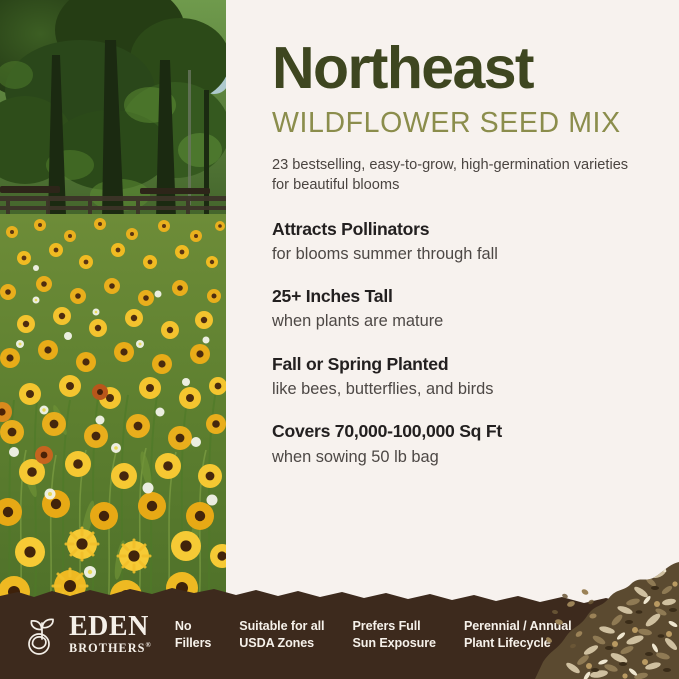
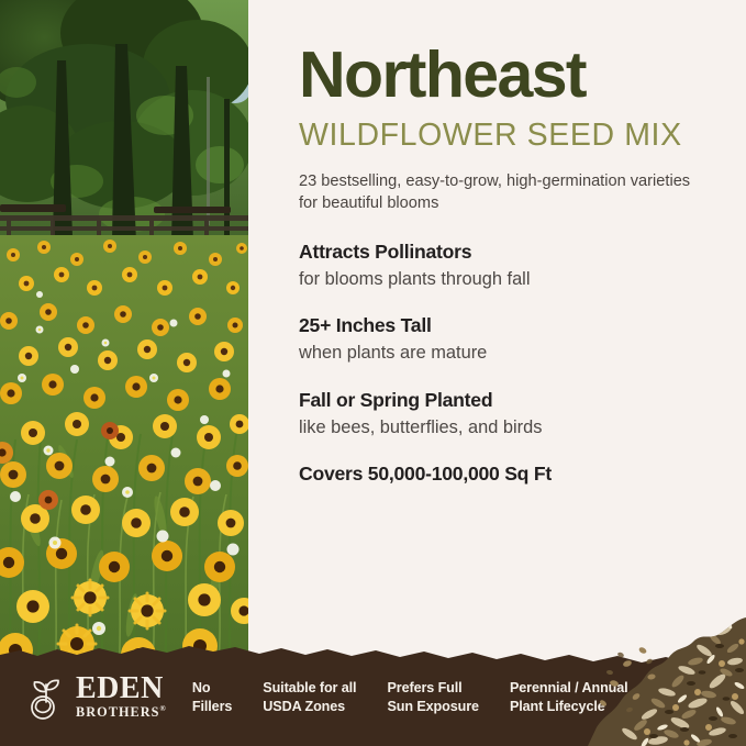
  Northeast
  WILDFLOWER SEED MIX
  23 bestselling, easy-to-grow, high-germination varieties for beautiful blooms
  Attracts Pollinators
- for blooms summer through fall
+ for blooms plants through fall
  25+ Inches Tall
  when plants are mature
  Fall or Spring Planted
  like bees, butterflies, and birds
- Covers 70,000-100,000 Sq Ft
+ Covers 50,000-100,000 Sq Ft
- when sowing 50 lb bag
  EDEN
  BROTHERS®
  No
  Fillers
  Suitable for all
  USDA Zones
  Prefers Full
  Sun Exposure
  Perennial / Annual
  Plant Lifecycle
